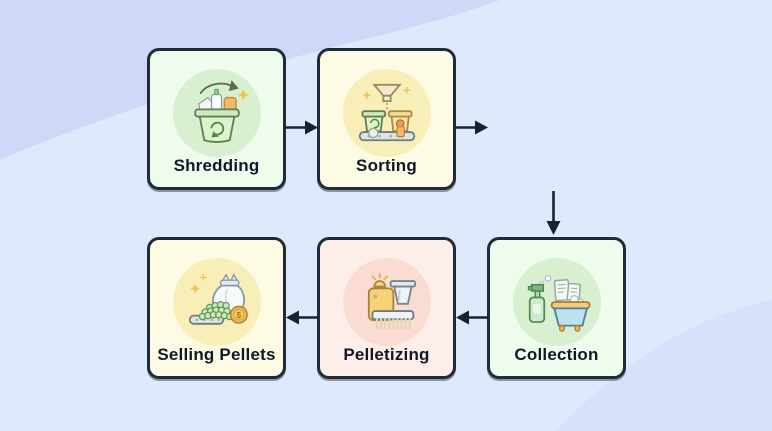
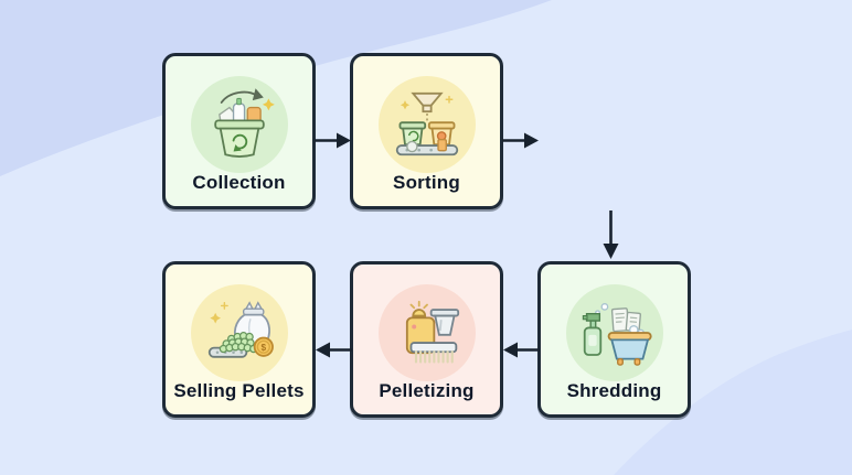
- Shredding
+ Collection
  Sorting
- Collection
+ Shredding
  Pelletizing
  $
  Selling Pellets
